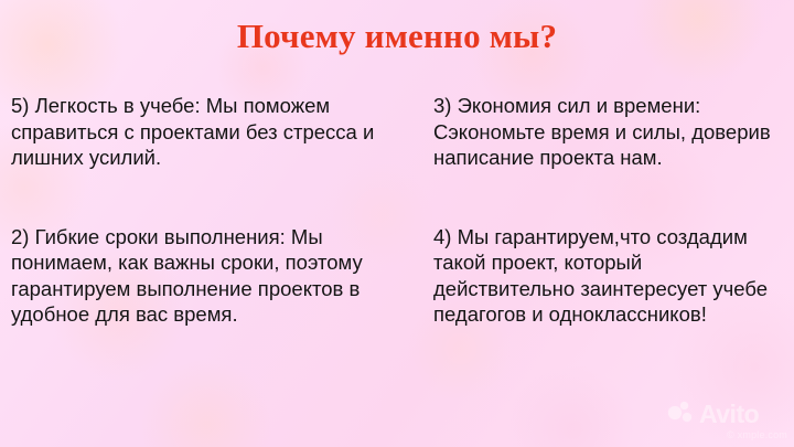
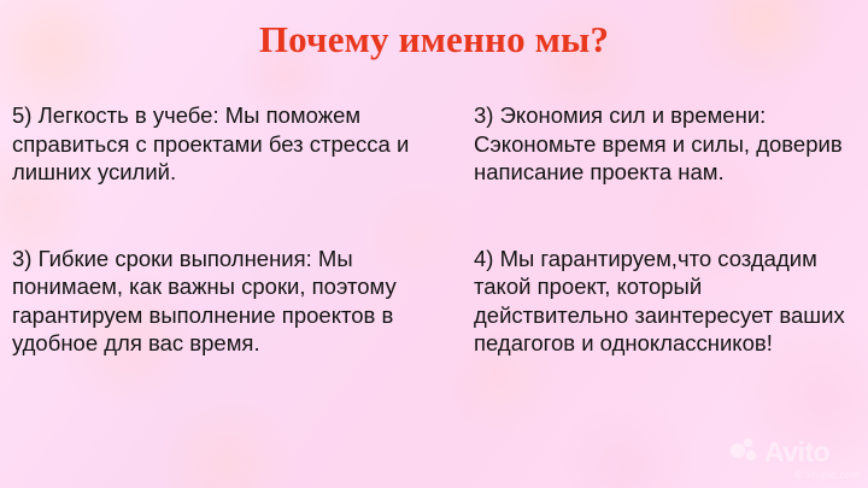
  Почему именно мы?
  5) Легкость в учебе: Мы поможем справиться с проектами без стресса и лишних усилий.
- 2) Гибкие сроки выполнения: Мы понимаем, как важны сроки, поэтому гарантируем выполнение проектов в удобное для вас время.
+ 3) Гибкие сроки выполнения: Мы понимаем, как важны сроки, поэтому гарантируем выполнение проектов в удобное для вас время.
  3) Экономия сил и времени: Сэкономьте время и силы, доверив написание проекта нам.
- 4) Мы гарантируем,что создадим такой проект, который действительно заинтересует учебе педагогов и одноклассников!
+ 4) Мы гарантируем,что создадим такой проект, который действительно заинтересует ваших педагогов и одноклассников!
